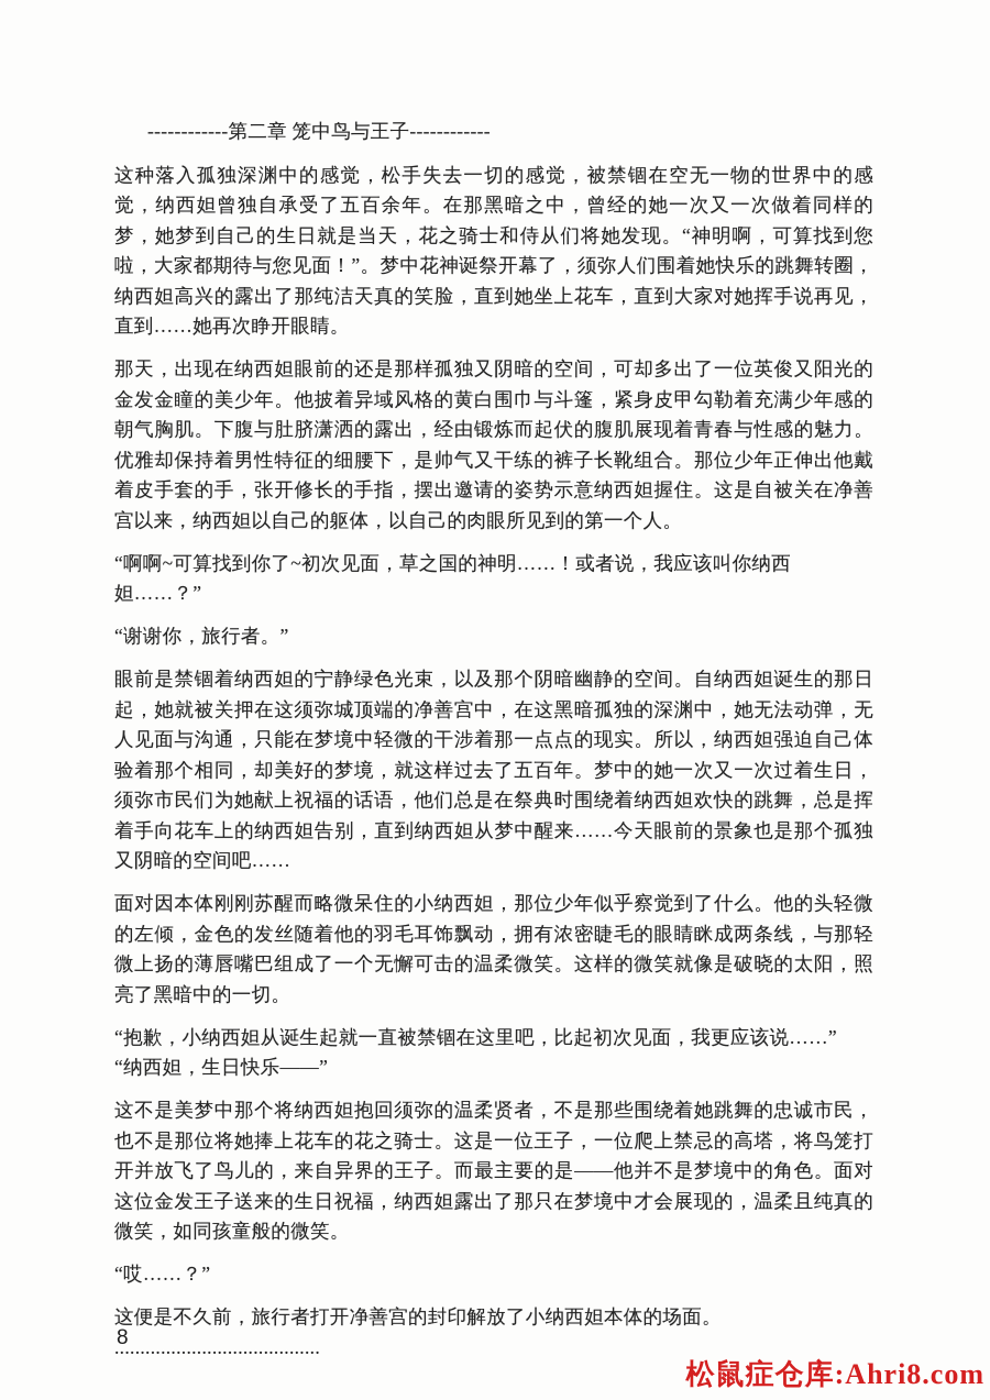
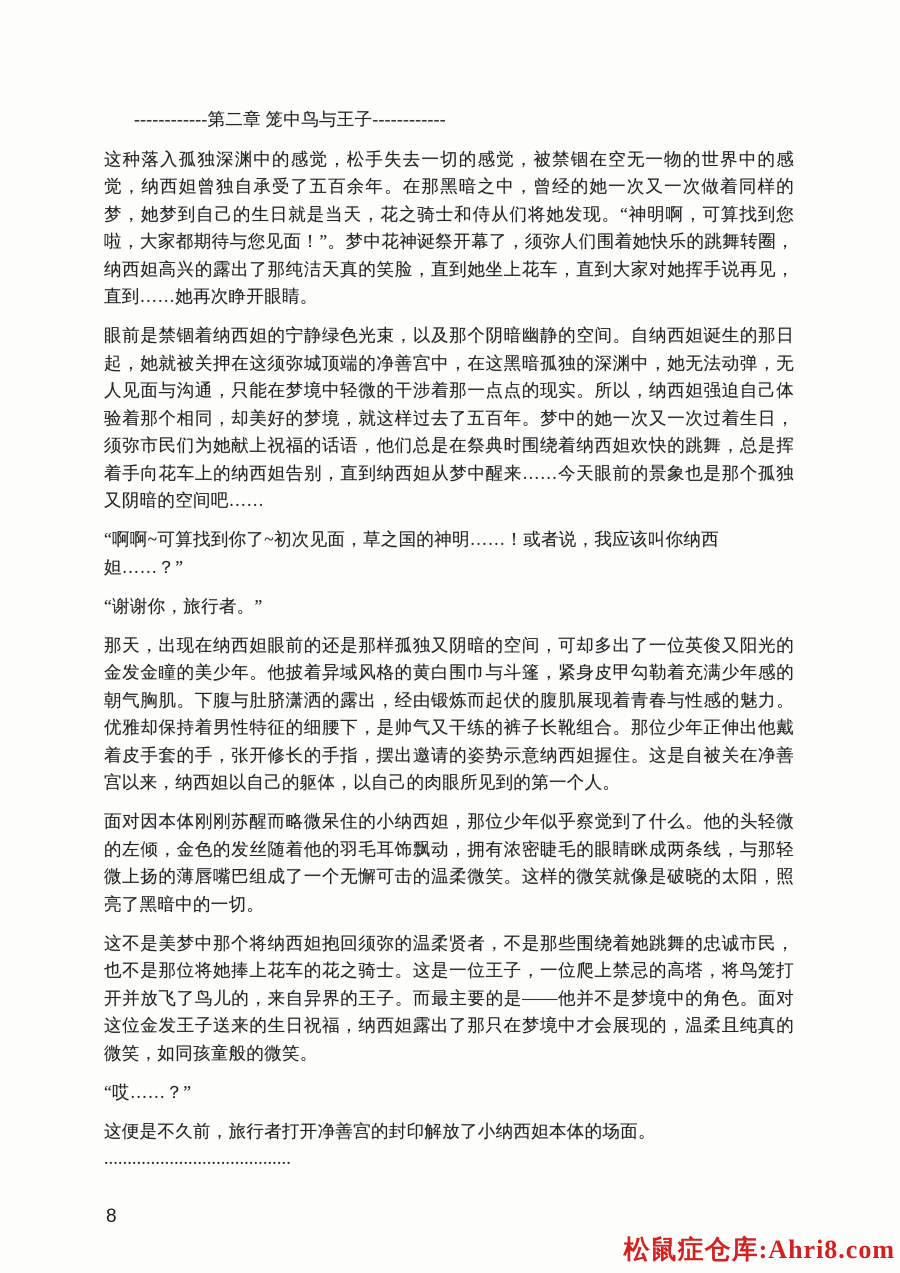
  ------------第二章 笼中鸟与王子------------
  这种落入孤独深渊中的感觉，松手失去一切的感觉，被禁锢在空无一物的世界中的感觉，纳西妲曾独自承受了五百余年。在那黑暗之中，曾经的她一次又一次做着同样的梦，她梦到自己的生日就是当天，花之骑士和侍从们将她发现。“神明啊，可算找到您啦，大家都期待与您见面！”。梦中花神诞祭开幕了，须弥人们围着她快乐的跳舞转圈，纳西妲高兴的露出了那纯洁天真的笑脸，直到她坐上花车，直到大家对她挥手说再见，直到……她再次睁开眼睛。
- 那天，出现在纳西妲眼前的还是那样孤独又阴暗的空间，可却多出了一位英俊又阳光的金发金瞳的美少年。他披着异域风格的黄白围巾与斗篷，紧身皮甲勾勒着充满少年感的朝气胸肌。下腹与肚脐潇洒的露出，经由锻炼而起伏的腹肌展现着青春与性感的魅力。优雅却保持着男性特征的细腰下，是帅气又干练的裤子长靴组合。那位少年正伸出他戴着皮手套的手，张开修长的手指，摆出邀请的姿势示意纳西妲握住。这是自被关在净善宫以来，纳西妲以自己的躯体，以自己的肉眼所见到的第一个人。
+ 眼前是禁锢着纳西妲的宁静绿色光束，以及那个阴暗幽静的空间。自纳西妲诞生的那日起，她就被关押在这须弥城顶端的净善宫中，在这黑暗孤独的深渊中，她无法动弹，无人见面与沟通，只能在梦境中轻微的干涉着那一点点的现实。所以，纳西妲强迫自己体验着那个相同，却美好的梦境，就这样过去了五百年。梦中的她一次又一次过着生日，须弥市民们为她献上祝福的话语，他们总是在祭典时围绕着纳西妲欢快的跳舞，总是挥着手向花车上的纳西妲告别，直到纳西妲从梦中醒来……今天眼前的景象也是那个孤独又阴暗的空间吧……
  “啊啊~可算找到你了~初次见面，草之国的神明……！或者说，我应该叫你纳西妲……？”
  “谢谢你，旅行者。”
- 眼前是禁锢着纳西妲的宁静绿色光束，以及那个阴暗幽静的空间。自纳西妲诞生的那日起，她就被关押在这须弥城顶端的净善宫中，在这黑暗孤独的深渊中，她无法动弹，无人见面与沟通，只能在梦境中轻微的干涉着那一点点的现实。所以，纳西妲强迫自己体验着那个相同，却美好的梦境，就这样过去了五百年。梦中的她一次又一次过着生日，须弥市民们为她献上祝福的话语，他们总是在祭典时围绕着纳西妲欢快的跳舞，总是挥着手向花车上的纳西妲告别，直到纳西妲从梦中醒来……今天眼前的景象也是那个孤独又阴暗的空间吧……
+ 那天，出现在纳西妲眼前的还是那样孤独又阴暗的空间，可却多出了一位英俊又阳光的金发金瞳的美少年。他披着异域风格的黄白围巾与斗篷，紧身皮甲勾勒着充满少年感的朝气胸肌。下腹与肚脐潇洒的露出，经由锻炼而起伏的腹肌展现着青春与性感的魅力。优雅却保持着男性特征的细腰下，是帅气又干练的裤子长靴组合。那位少年正伸出他戴着皮手套的手，张开修长的手指，摆出邀请的姿势示意纳西妲握住。这是自被关在净善宫以来，纳西妲以自己的躯体，以自己的肉眼所见到的第一个人。
  面对因本体刚刚苏醒而略微呆住的小纳西妲，那位少年似乎察觉到了什么。他的头轻微的左倾，金色的发丝随着他的羽毛耳饰飘动，拥有浓密睫毛的眼睛眯成两条线，与那轻微上扬的薄唇嘴巴组成了一个无懈可击的温柔微笑。这样的微笑就像是破晓的太阳，照亮了黑暗中的一切。
- “抱歉，小纳西妲从诞生起就一直被禁锢在这里吧，比起初次见面，我更应该说……”
- “纳西妲，生日快乐——”
  这不是美梦中那个将纳西妲抱回须弥的温柔贤者，不是那些围绕着她跳舞的忠诚市民，也不是那位将她捧上花车的花之骑士。这是一位王子，一位爬上禁忌的高塔，将鸟笼打开并放飞了鸟儿的，来自异界的王子。而最主要的是——他并不是梦境中的角色。面对这位金发王子送来的生日祝福，纳西妲露出了那只在梦境中才会展现的，温柔且纯真的微笑，如同孩童般的微笑。
  “哎……？”
  这便是不久前，旅行者打开净善宫的封印解放了小纳西妲本体的场面。
  ........................................
  8
  松鼠症仓库:Ahri8.com
